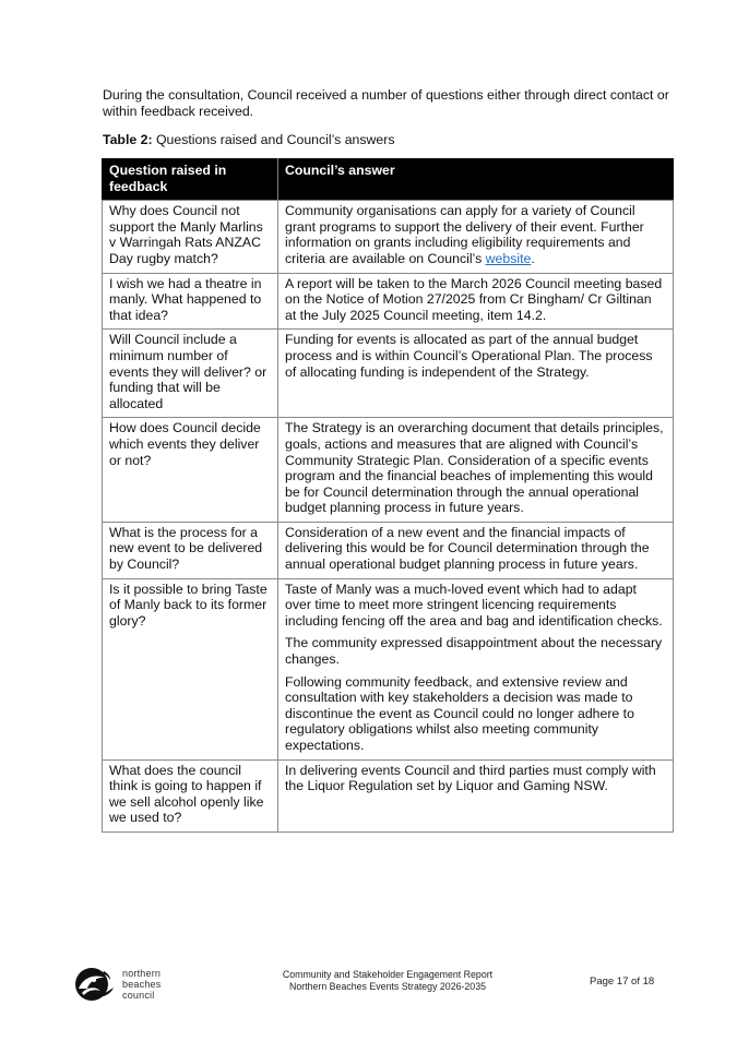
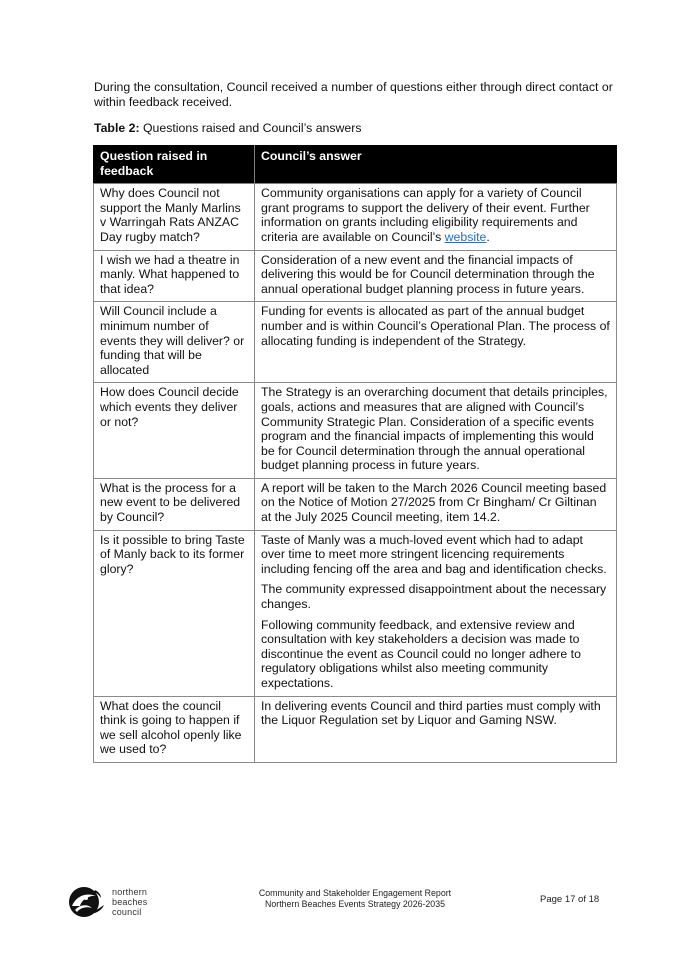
  During the consultation, Council received a number of questions either through direct contact or within feedback received.
  Table 2: Questions raised and Council’s answers
  Question raised in feedback	Council’s answer
  Why does Council not support the Manly Marlins v Warringah Rats ANZAC Day rugby match?	Community organisations can apply for a variety of Council grant programs to support the delivery of their event. Further information on grants including eligibility requirements and criteria are available on Council’s website.
- I wish we had a theatre in manly. What happened to that idea?	A report will be taken to the March 2026 Council meeting based on the Notice of Motion 27/2025 from Cr Bingham/ Cr Giltinan at the July 2025 Council meeting, item 14.2.
+ I wish we had a theatre in manly. What happened to that idea?	Consideration of a new event and the financial impacts of delivering this would be for Council determination through the annual operational budget planning process in future years.
- Will Council include a minimum number of events they will deliver? or funding that will be allocated	Funding for events is allocated as part of the annual budget process and is within Council’s Operational Plan. The process of allocating funding is independent of the Strategy.
+ Will Council include a minimum number of events they will deliver? or funding that will be allocated	Funding for events is allocated as part of the annual budget number and is within Council’s Operational Plan. The process of allocating funding is independent of the Strategy.
- How does Council decide which events they deliver or not?	The Strategy is an overarching document that details principles, goals, actions and measures that are aligned with Council’s Community Strategic Plan. Consideration of a specific events program and the financial beaches of implementing this would be for Council determination through the annual operational budget planning process in future years.
+ How does Council decide which events they deliver or not?	The Strategy is an overarching document that details principles, goals, actions and measures that are aligned with Council’s Community Strategic Plan. Consideration of a specific events program and the financial impacts of implementing this would be for Council determination through the annual operational budget planning process in future years.
- What is the process for a new event to be delivered by Council?	Consideration of a new event and the financial impacts of delivering this would be for Council determination through the annual operational budget planning process in future years.
+ What is the process for a new event to be delivered by Council?	A report will be taken to the March 2026 Council meeting based on the Notice of Motion 27/2025 from Cr Bingham/ Cr Giltinan at the July 2025 Council meeting, item 14.2.
  Is it possible to bring Taste of Manly back to its former glory?	Taste of Manly was a much-loved event which had to adapt over time to meet more stringent licencing requirements including fencing off the area and bag and identification checks. The community expressed disappointment about the necessary changes. Following community feedback, and extensive review and consultation with key stakeholders a decision was made to discontinue the event as Council could no longer adhere to regulatory obligations whilst also meeting community expectations.
  What does the council think is going to happen if we sell alcohol openly like we used to?	In delivering events Council and third parties must comply with the Liquor Regulation set by Liquor and Gaming NSW.
  northern
  beaches
  council
  Community and Stakeholder Engagement Report
  Northern Beaches Events Strategy 2026-2035
  Page 17 of 18
